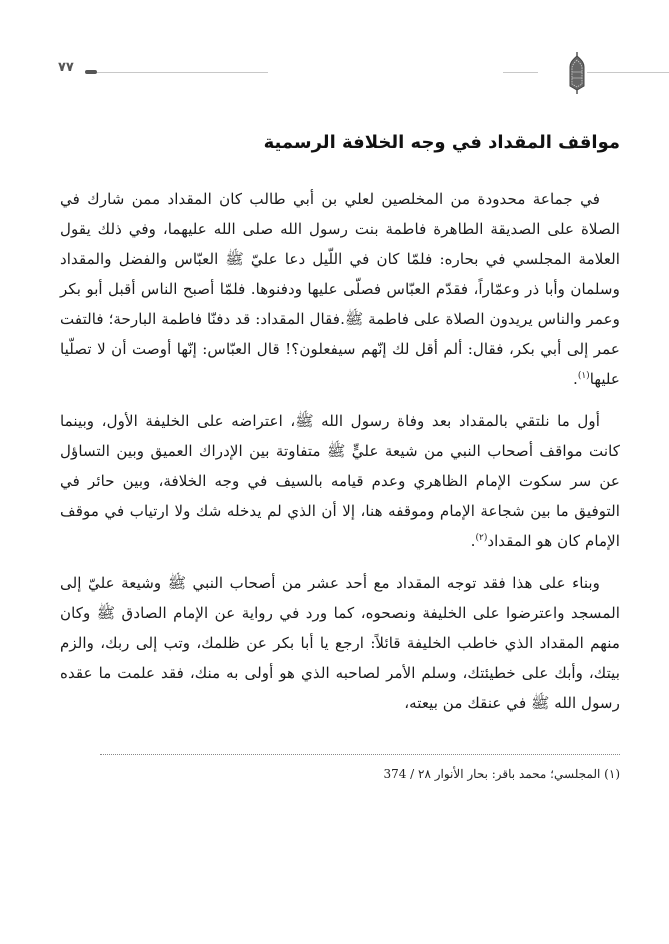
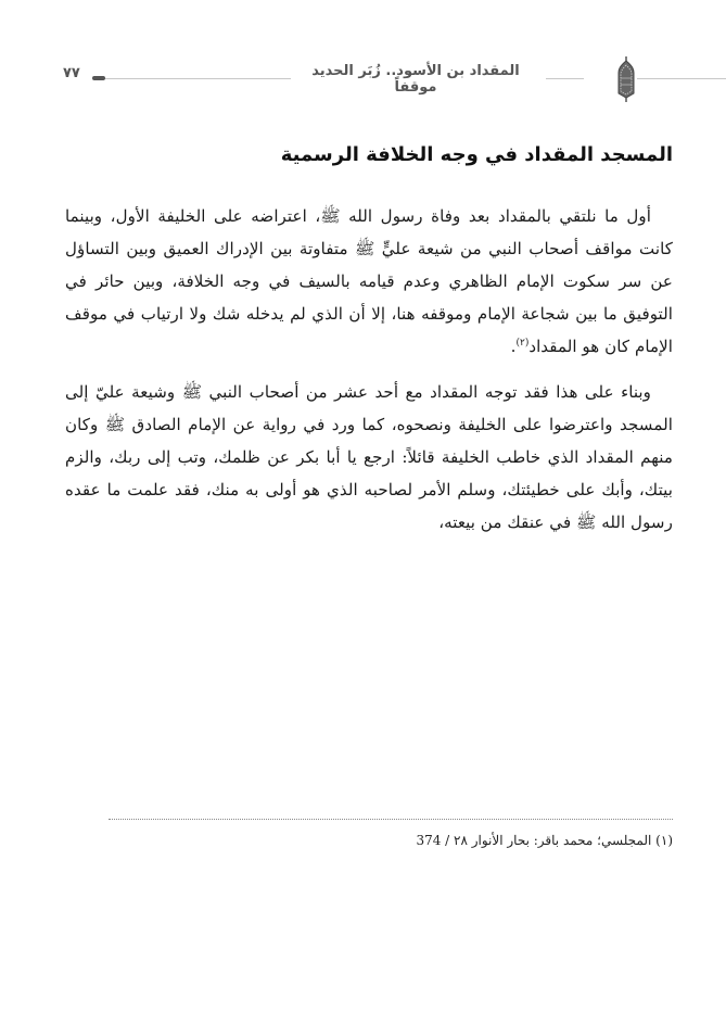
+ المقداد بن الأسود.. زُبَر الحديد موقفاً
  ٧٧
- مواقف المقداد في وجه الخلافة الرسمية
+ المسجد المقداد في وجه الخلافة الرسمية
- في جماعة محدودة من المخلصين لعلي بن أبي طالب كان المقداد ممن شارك في الصلاة على الصديقة الطاهرة فاطمة بنت رسول الله صلى الله عليهما، وفي ذلك يقول العلامة المجلسي في بحاره: فلمّا كان في اللّيل دعا عليّ ﷺ العبّاس والفضل والمقداد وسلمان وأبا ذر وعمّاراً، فقدّم العبّاس فصلّى عليها ودفنوها. فلمّا أصبح الناس أقبل أبو بكر وعمر والناس يريدون الصلاة على فاطمة ﷺ.فقال المقداد: قد دفنّا فاطمة البارحة؛ فالتفت عمر إلى أبي بكر، فقال: ألم أقل لك إنّهم سيفعلون؟! قال العبّاس: إنّها أوصت أن لا تصلّيا عليها(١).
  أول ما نلتقي بالمقداد بعد وفاة رسول الله ﷺ، اعتراضه على الخليفة الأول، وبينما كانت مواقف أصحاب النبي من شيعة عليٍّ ﷺ متفاوتة بين الإدراك العميق وبين التساؤل عن سر سكوت الإمام الظاهري وعدم قيامه بالسيف في وجه الخلافة، وبين حائر في التوفيق ما بين شجاعة الإمام وموقفه هنا، إلا أن الذي لم يدخله شك ولا ارتياب في موقف الإمام كان هو المقداد(٢).
  وبناء على هذا فقد توجه المقداد مع أحد عشر من أصحاب النبي ﷺ وشيعة عليّ إلى المسجد واعترضوا على الخليفة ونصحوه، كما ورد في رواية عن الإمام الصادق ﷺ وكان منهم المقداد الذي خاطب الخليفة قائلاً: ارجع يا أبا بكر عن ظلمك، وتب إلى ربك، والزم بيتك، وأبك على خطيئتك، وسلم الأمر لصاحبه الذي هو أولى به منك، فقد علمت ما عقده رسول الله ﷺ في عنقك من بيعته،
  (١) المجلسي؛ محمد باقر: بحار الأنوار ٢٨ / 374
